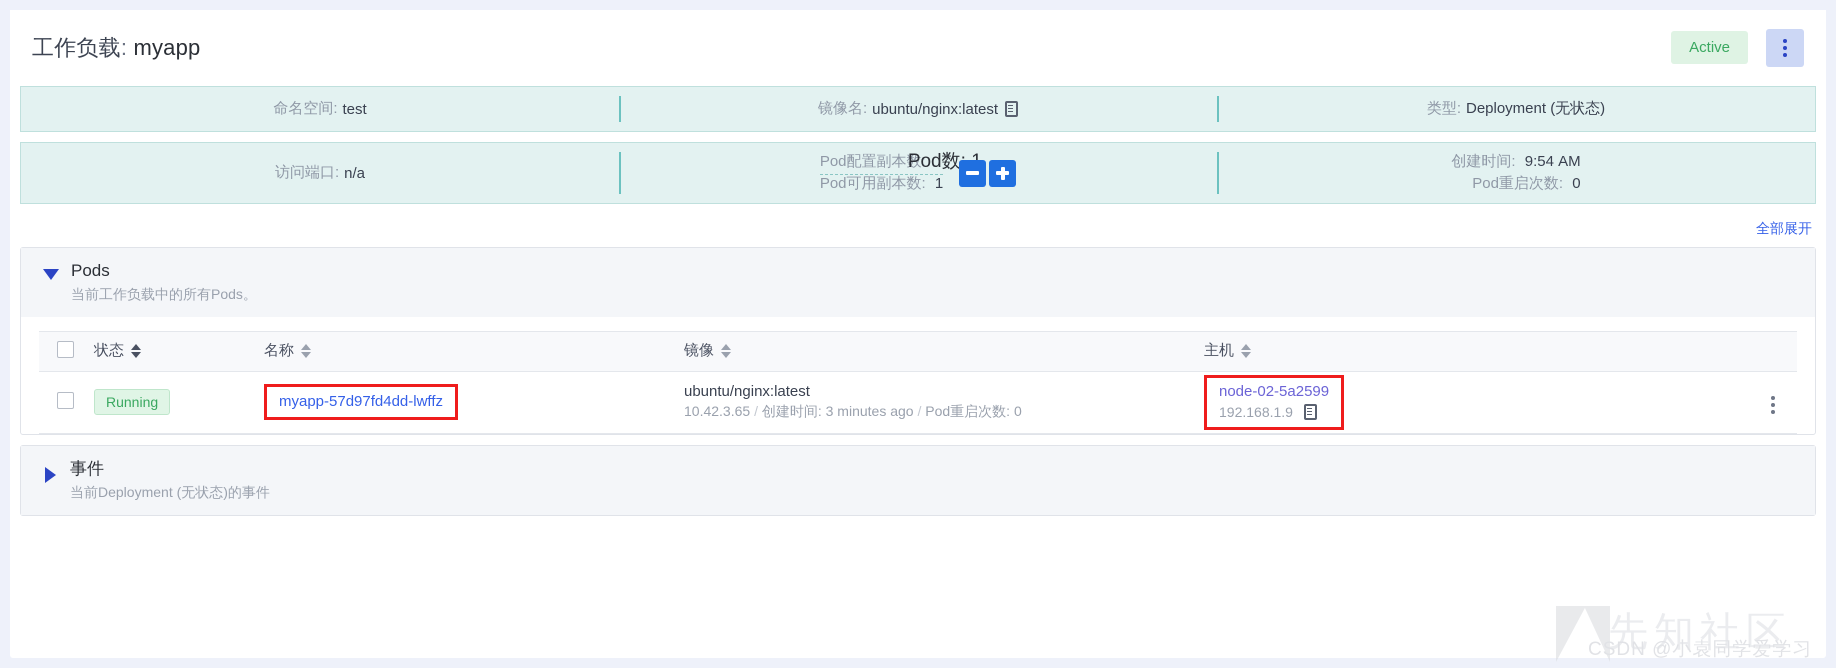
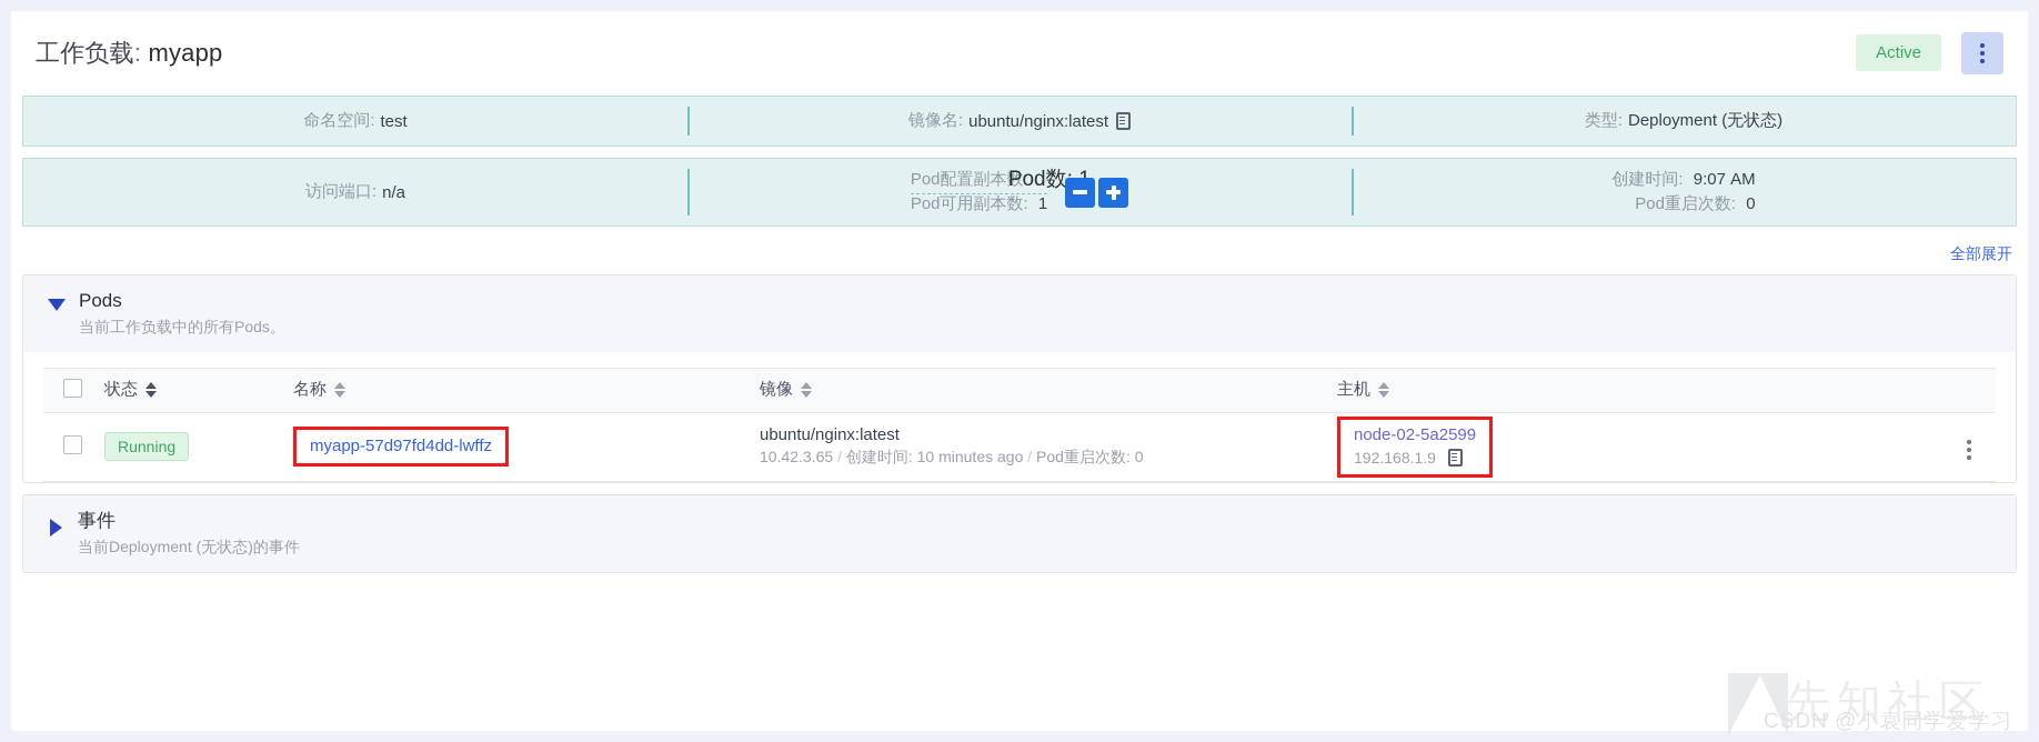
  工作负载: myapp
  Active
  命名空间:
  test
  镜像名:
  ubuntu/nginx:latest
  类型:
  Deployment (无状态)
  访问端口:
  n/a
  Pod配置副本数:
  Pod可用副本数: 1
- 创建时间: 9:54 AM
+ 创建时间: 9:07 AM
  Pod重启次数: 0
  全部展开
  Pods
  当前工作负载中的所有Pods。
  	状态	名称	镜像	主机
- 	Running	myapp-57d97fd4dd-lwffz	ubuntu/nginx:latest 10.42.3.65 / 创建时间: 3 minutes ago / Pod重启次数: 0	node-02-5a2599 192.168.1.9
+ 	Running	myapp-57d97fd4dd-lwffz	ubuntu/nginx:latest 10.42.3.65 / 创建时间: 10 minutes ago / Pod重启次数: 0	node-02-5a2599 192.168.1.9
  事件
  当前Deployment (无状态)的事件
  先知社区
  CSDN @小袁同学爱学习
